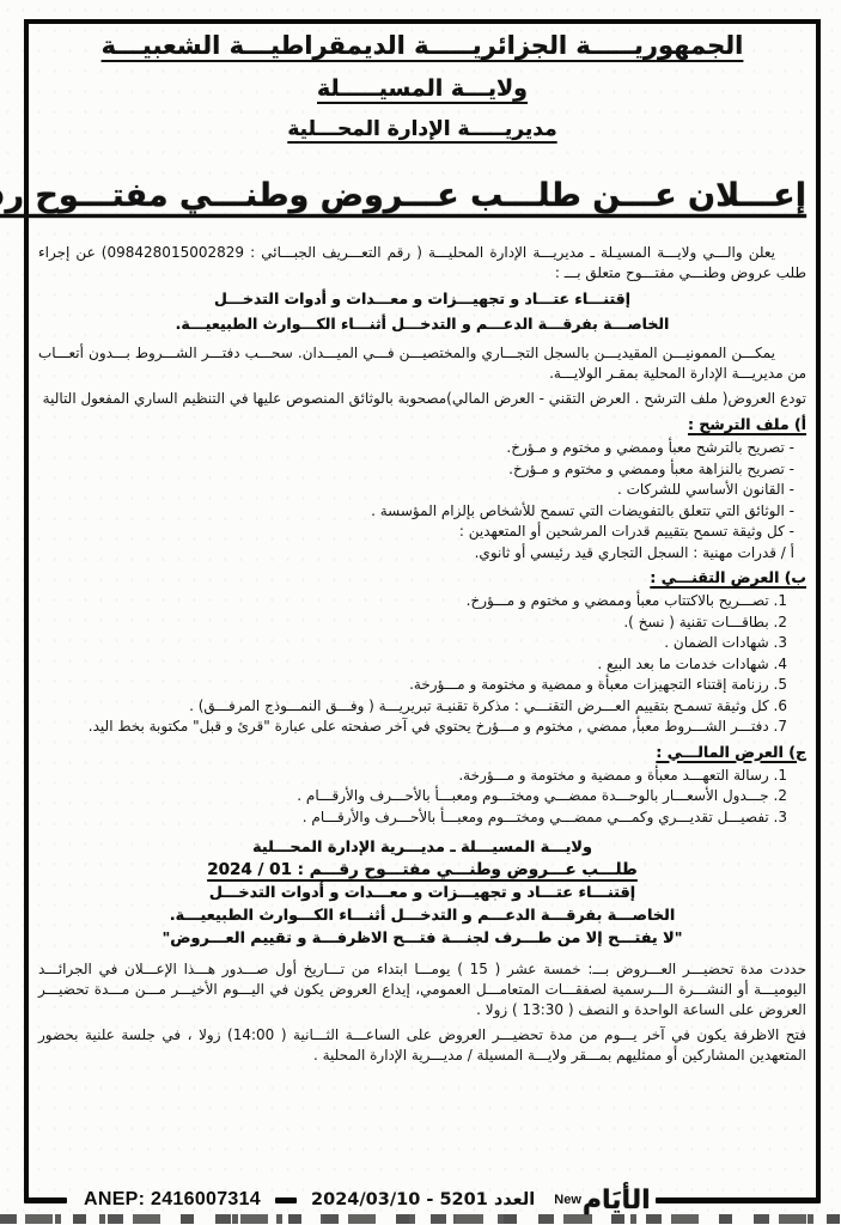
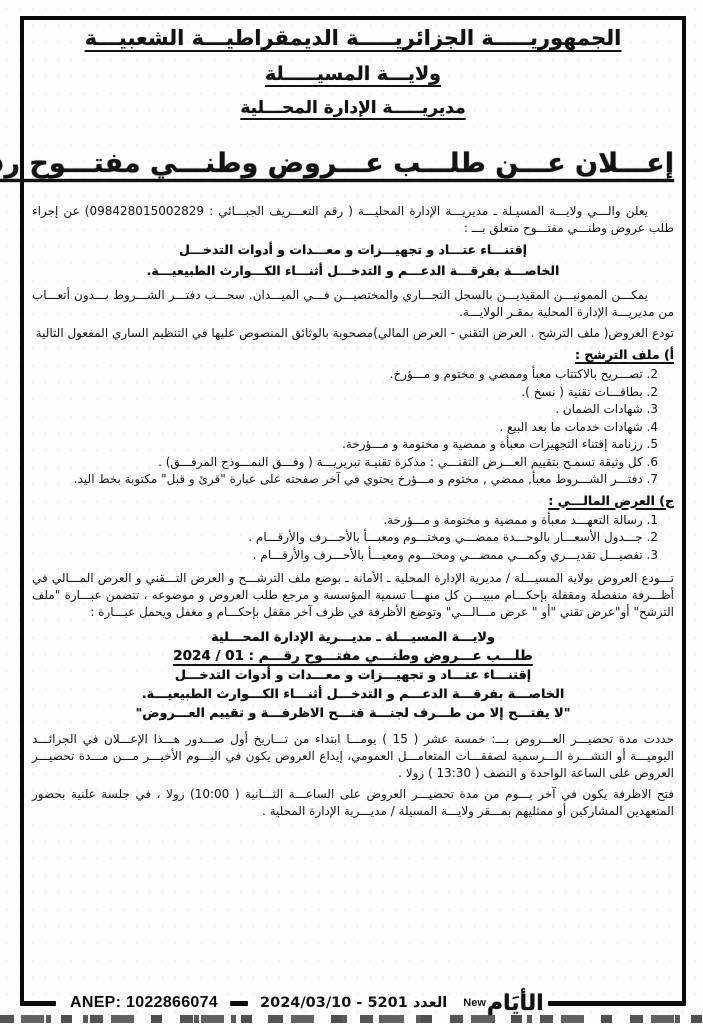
  الجمهوريـــــة الجزائريـــــة الديمقراطيـــة الشعبيـــة
  ولايـــة المسيـــــلة
  مديريـــــة الإدارة المحـــلية
  إعـــلان عـــن طلـــب عـــروض وطنـــي مفتـــوح ر
  يعلن والـــي ولايـــة المسيـلة ـ مديريـــة الإدارة المحليـــة ( رقم التعـــريف الجبـــائي : 098428015002829) عن إجراء طلب عروض وطنـــي مفتـــوح متعلق بـــ :
  إقتنـــاء عتـــاد و تجهيـــزات و معـــدات و أدوات التدخـــل
  الخاصـــة بفرقـــة الدعـــم و التدخـــل أثنـــاء الكـــوارث الطبيعيـــة.
  يمكـــن الممونيـــن المقيديـــن بالسجل التجـــاري والمختصيـــن فـــي الميـــدان. سحـــب دفتـــر الشـــروط بـــدون أتعـــاب من مديريـــة الإدارة المحلية بمقـر الولايـــة.
  تودع العروض( ملف الترشح . العرض التقني - العرض المالي)مصحوبة بالوثائق المنصوص عليها في التنظيم الساري المفعول التالية
  أ) ملف الترشح :
- - تصريح بالترشح معبأ وممضي و مختوم و مـؤرخ.
- - تصريح بالنزاهة معبأ وممضي و مختوم و مـؤرخ.
- - القانون الأساسي للشركات .
- - الوثائق التي تتعلق بالتفويضات التي تسمح للأشخاص بإلزام المؤسسة .
- - كل وثيقة تسمح بتقييم قدرات المرشحين أو المتعهدين :
- أ / قدرات مهنية : السجل التجاري قيد رئيسي أو ثانوي.
- ب) العرض التقنـــي :
- 1. تصـــريح بالاكتتاب معبأ وممضي و مختوم و مـــؤرخ.
+ 2. تصـــريح بالاكتتاب معبأ وممضي و مختوم و مـــؤرخ.
  2. بطاقـــات تقنية ( نسخ ).
  3. شهادات الضمان .
  4. شهادات خدمات ما بعد البيع .
  5. رزنامة إقتناء التجهيزات معبأة و ممضية و مختومة و مـــؤرخة.
  6. كل وثيقة تسمـح بتقييم العـــرض التقنـــي : مذكرة تقنيـة تبريريـــة ( وفـــق النمـــوذج المرفـــق) .
  7. دفتـــر الشـــروط معبأ, ممضي , مختوم و مـــؤرخ يحتوي في آخر صفحته على عبارة "قرئ و قبل" مكتوبة بخط اليد.
  ج) العرض المالـــي :
  1. رسالة التعهـــد معبأة و ممضية و مختومة و مـــؤرخة.
  2. جـــدول الأسعـــار بالوحـــدة ممضـــي ومختـــوم ومعبـــأ بالأحـــرف والأرقـــام .
  3. تفصيـــل تقديـــري وكمـــي ممضـــي ومختـــوم ومعبـــأ بالأحـــرف والأرقـــام .
+ تـــودع العروض بولاية المسيـــلة / مديرية الإدارة المحلية ـ الأمانة ـ بوضع ملف الترشـــح و العرض التـــقني و العرض المـــالي في أظـــرفة منفصلة ومقفلة بإحكـــام مبييـــن كل منهـــا تسمية المؤسسة و مرجع طلب العروض و موضوعه ، تتضمن عبـــارة "ملف الترشح" أو"عرض تقني "أو " عرض مـــالـــي" وتوضع الأظرفة في ظرف آخر مقفل بإحكـــام و مغفل ويحمل عبـــارة :
  ولايـــة المسيـــلة ـ مديـــرية الإدارة المحـــلية
  طلـــب عـــروض وطنـــي مفتـــوح رقـــم : 01 / 2024
  إقتنـــاء عتـــاد و تجهيـــزات و معـــدات و أدوات التدخـــل
  الخاصـــة بفرقـــة الدعـــم و التدخـــل أثنـــاء الكـــوارث الطبيعيـــة.
  "لا يفتـــح إلا من طـــرف لجنـــة فتـــح الاظرفـــة و تقييم العـــروض"
  حددت مدة تحضيـــر العـــروض بـــ: خمسة عشر ( 15 ) يومـــا ابتداء من تـــاريخ أول صـــدور هـــذا الإعـــلان في الجرائـــد اليوميـــة أو النشـــرة الـــرسمية لصفقـــات المتعامـــل العمومي، إيداع العروض يكون في اليـــوم الأخيـــر مـــن مـــدة تحضيـــر العروض على الساعة الواحدة و النصف ( 13:30 ) زولا .
- فتح الاظرفة يكون في آخر يـــوم من مدة تحضيـــر العروض على الساعـــة الثـــانية ( 14:00) زولا ، في جلسة علنية بحضور المتعهدين المشاركين أو ممثليهم بمـــقر ولايـــة المسيلة / مديـــرية الإدارة المحلية .
+ فتح الاظرفة يكون في آخر يـــوم من مدة تحضيـــر العروض على الساعـــة الثـــانية ( 10:00) زولا ، في جلسة علنية بحضور المتعهدين المشاركين أو ممثليهم بمـــقر ولايـــة المسيلة / مديـــرية الإدارة المحلية .
- ANEP: 2416007314
+ ANEP: 1022866074
  العدد 5201 - 2024/03/10
  New
  الأيَام
